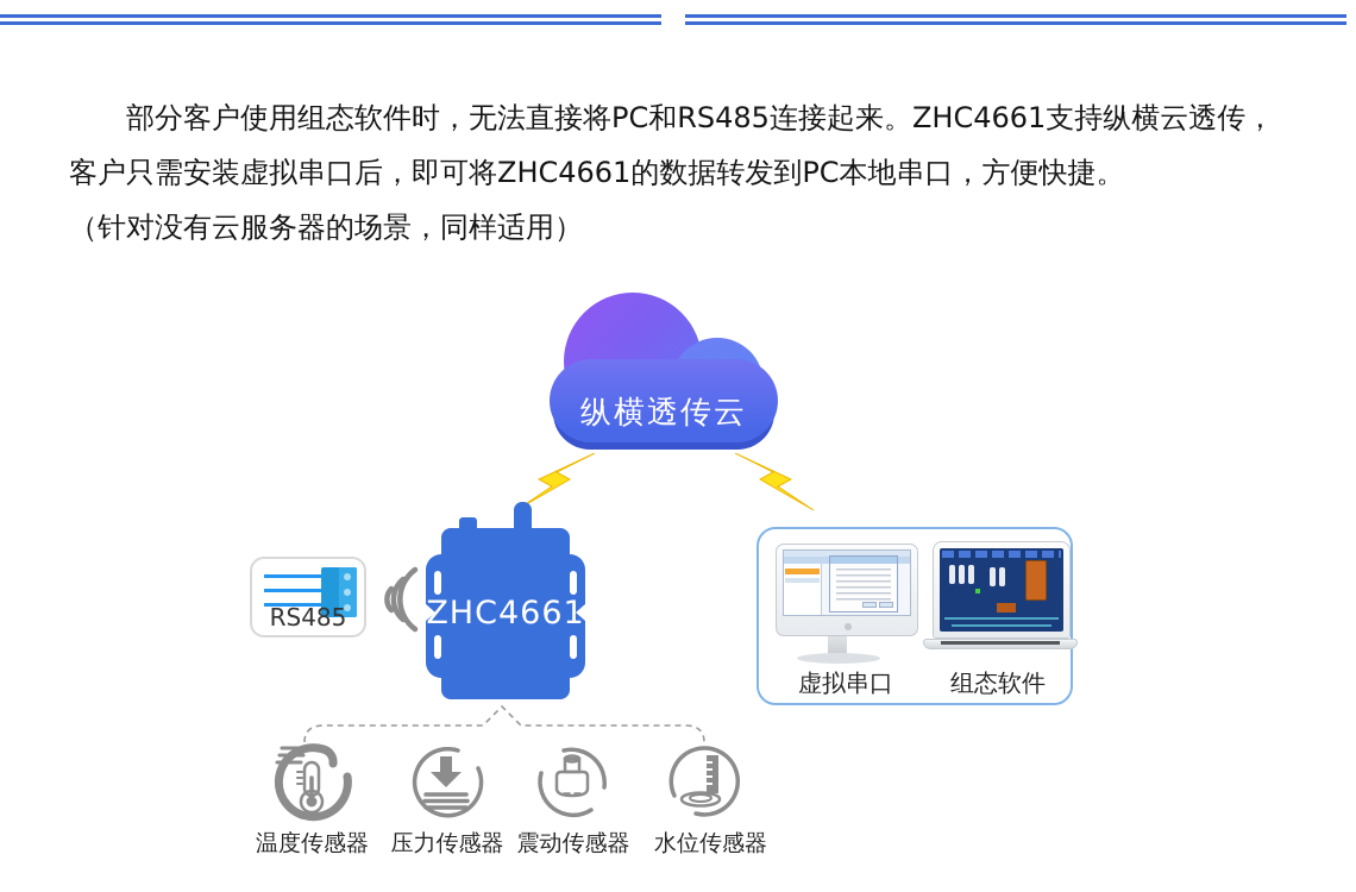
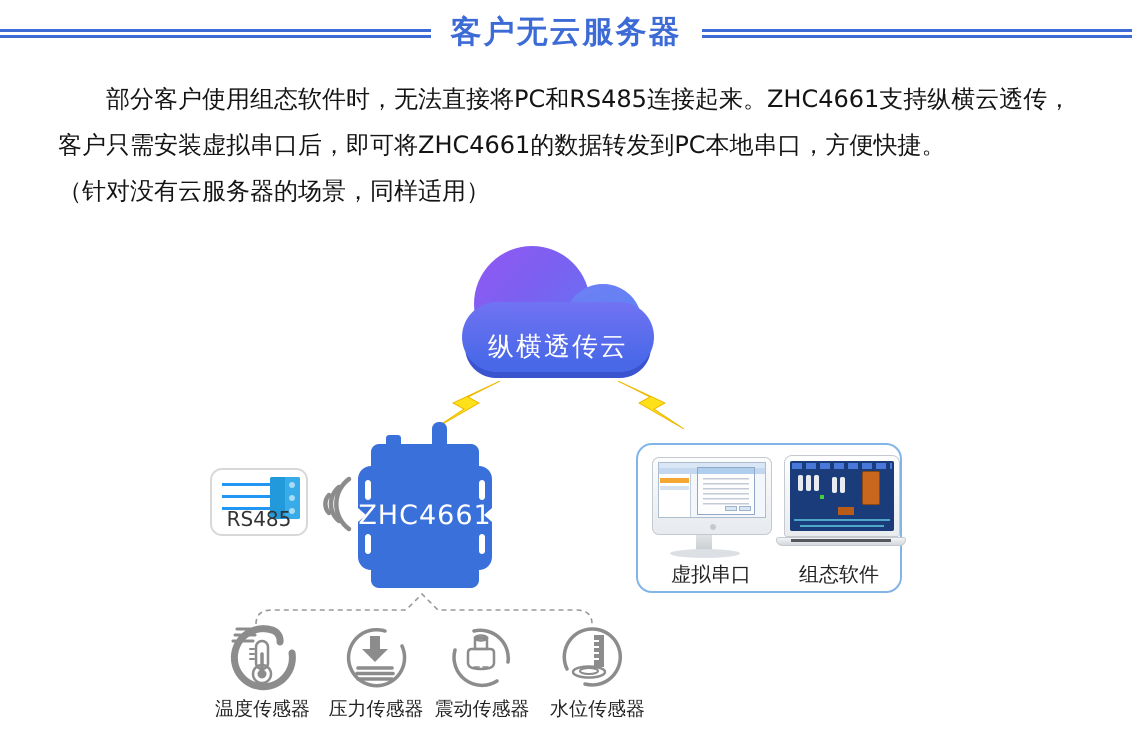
+ 客户无云服务器
  部分客户使用组态软件时，无法直接将PC和RS485连接起来。ZHC4661支持纵横云透传，客户只需安装虚拟串口后，即可将ZHC4661的数据转发到PC本地串口，方便快捷。
  （针对没有云服务器的场景，同样适用）
  纵横透传云
  RS485
  ZHC4661
  虚拟串口
  组态软件
  温度传感器
  压力传感器
  震动传感器
  水位传感器
